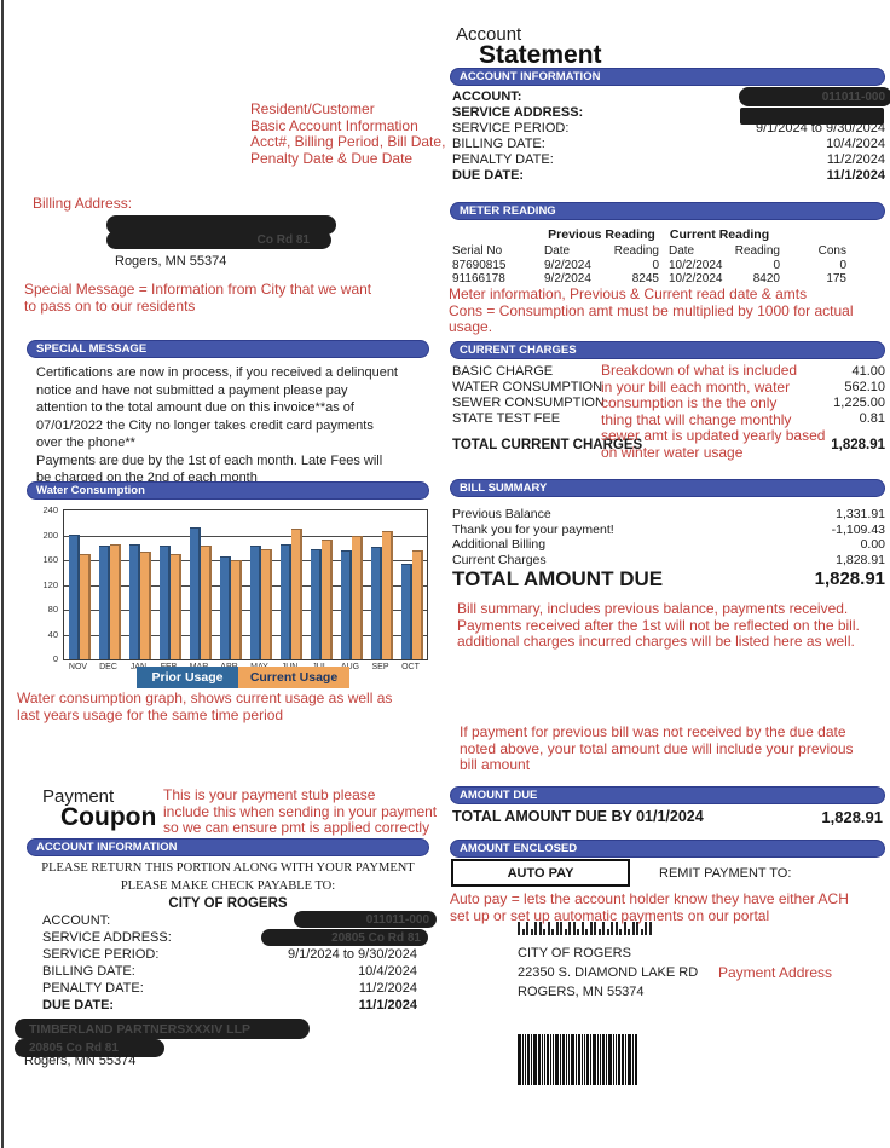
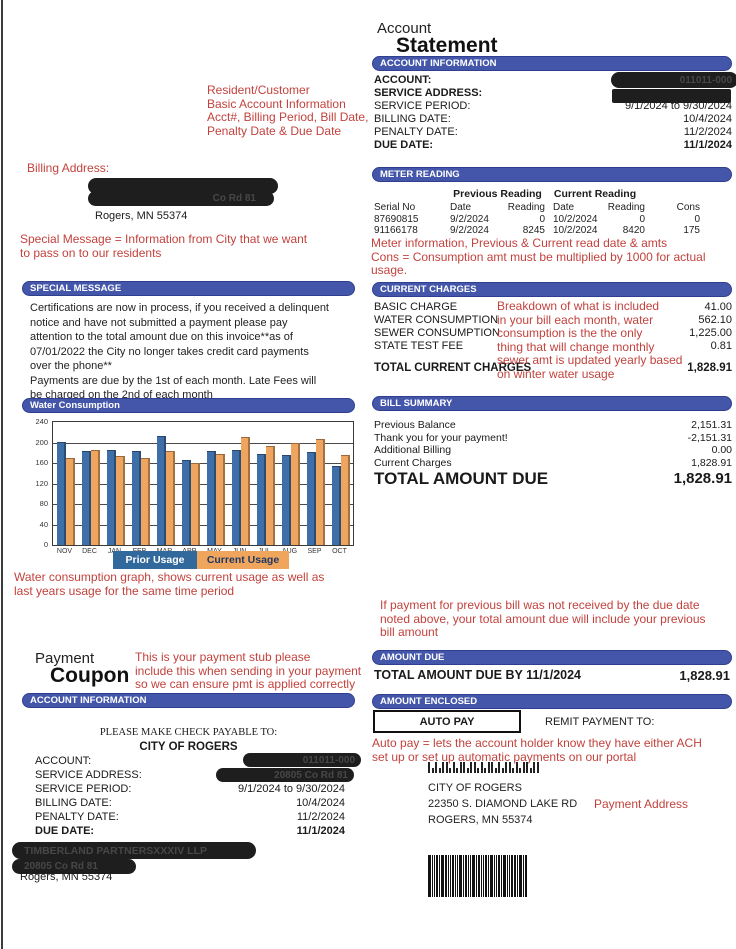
  Account
  Statement
  ACCOUNT INFORMATION
  ACCOUNT:
  SERVICE ADDRESS:
  SERVICE PERIOD:
  9/1/2024 to 9/30/2024
  BILLING DATE:
  10/4/2024
  PENALTY DATE:
  11/2/2024
  DUE DATE:
  11/1/2024
  011011-000
  Resident/Customer
  Basic Account Information
  Acct#, Billing Period, Bill Date,
  Penalty Date & Due Date
  Billing Address:
  Co Rd 81
  Rogers, MN 55374
  Special Message = Information from City that we want
  to pass on to our residents
  METER READING
  Previous Reading
  Current Reading
  Serial No
  Date
  Reading
  Date
  Reading
  Cons
  87690815
  9/2/2024
  0
  10/2/2024
  0
  0
  91166178
  9/2/2024
  8245
  10/2/2024
  8420
  175
  Meter information, Previous & Current read date & amts
  Cons = Consumption amt must be multiplied by 1000 for actual
  usage.
  SPECIAL MESSAGE
  Certifications are now in process, if you received a delinquent
  notice and have not submitted a payment please pay
  attention to the total amount due on this invoice**as of
  07/01/2022 the City no longer takes credit card payments
  over the phone**
  Payments are due by the 1st of each month. Late Fees will
  be charged on the 2nd of each month
  CURRENT CHARGES
  BASIC CHARGE
  41.00
  WATER CONSUMPTION
  562.10
  SEWER CONSUMPTION
  1,225.00
  STATE TEST FEE
  0.81
  TOTAL CURRENT CHARGES
  1,828.91
  Breakdown of what is included
  in your bill each month, water
  consumption is the the only
  thing that will change monthly
  sewer amt is updated yearly based
  on winter water usage
  BILL SUMMARY
  Previous Balance
- 1,331.91
+ 2,151.31
  Thank you for your payment!
- -1,109.43
+ -2,151.31
  Additional Billing
  0.00
  Current Charges
  1,828.91
  TOTAL AMOUNT DUE
  1,828.91
- Bill summary, includes previous balance, payments received.
- Payments received after the 1st will not be reflected on the bill.
- additional charges incurred charges will be listed here as well.
  Water Consumption
  0
  40
  80
  120
  160
  200
  240
  Prior Usage
  Current Usage
  Water consumption graph, shows current usage as well as
  last years usage for the same time period
  If payment for previous bill was not received by the due date
  noted above, your total amount due will include your previous
  bill amount
  Payment
  Coupon
  This is your payment stub please
  include this when sending in your payment
  so we can ensure pmt is applied correctly
  AMOUNT DUE
- TOTAL AMOUNT DUE BY 01/1/2024
+ TOTAL AMOUNT DUE BY 11/1/2024
  1,828.91
  AMOUNT ENCLOSED
  AUTO PAY
  REMIT PAYMENT TO:
  Auto pay = lets the account holder know they have either ACH
  set up or set up automatic payments on our portal
  CITY OF ROGERS
  22350 S. DIAMOND LAKE RD
  Payment Address
  ROGERS, MN 55374
  ACCOUNT INFORMATION
- PLEASE RETURN THIS PORTION ALONG WITH YOUR PAYMENT
  PLEASE MAKE CHECK PAYABLE TO:
  CITY OF ROGERS
  ACCOUNT:
  SERVICE ADDRESS:
  SERVICE PERIOD:
  9/1/2024 to 9/30/2024
  BILLING DATE:
  10/4/2024
  PENALTY DATE:
  11/2/2024
  DUE DATE:
  11/1/2024
  011011-000
  20805 Co Rd 81
  TIMBERLAND PARTNERSXXXIV LLP
  20805 Co Rd 81
  Rogers, MN 55374
